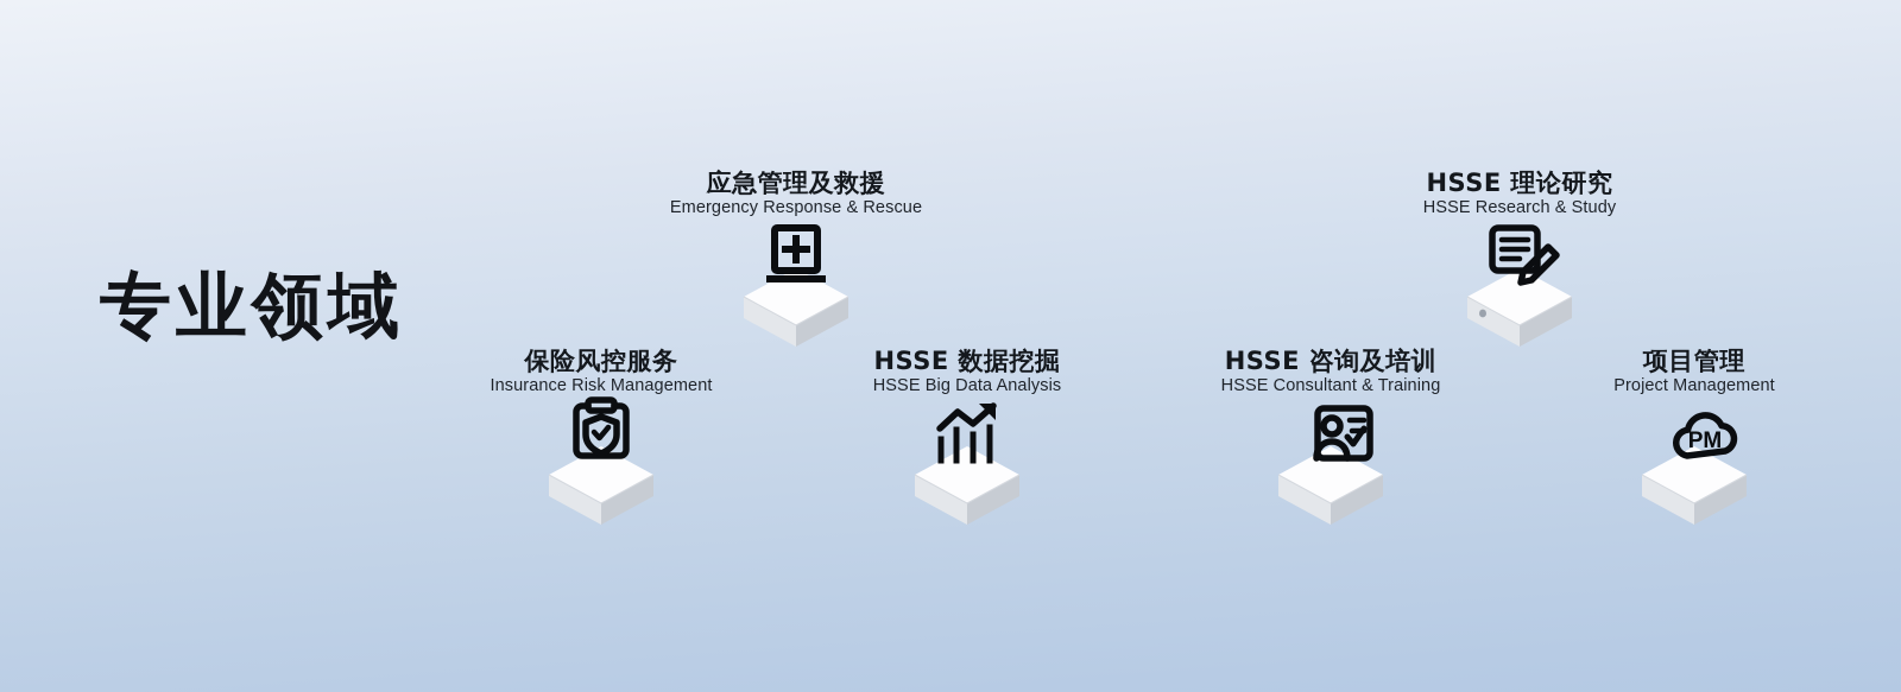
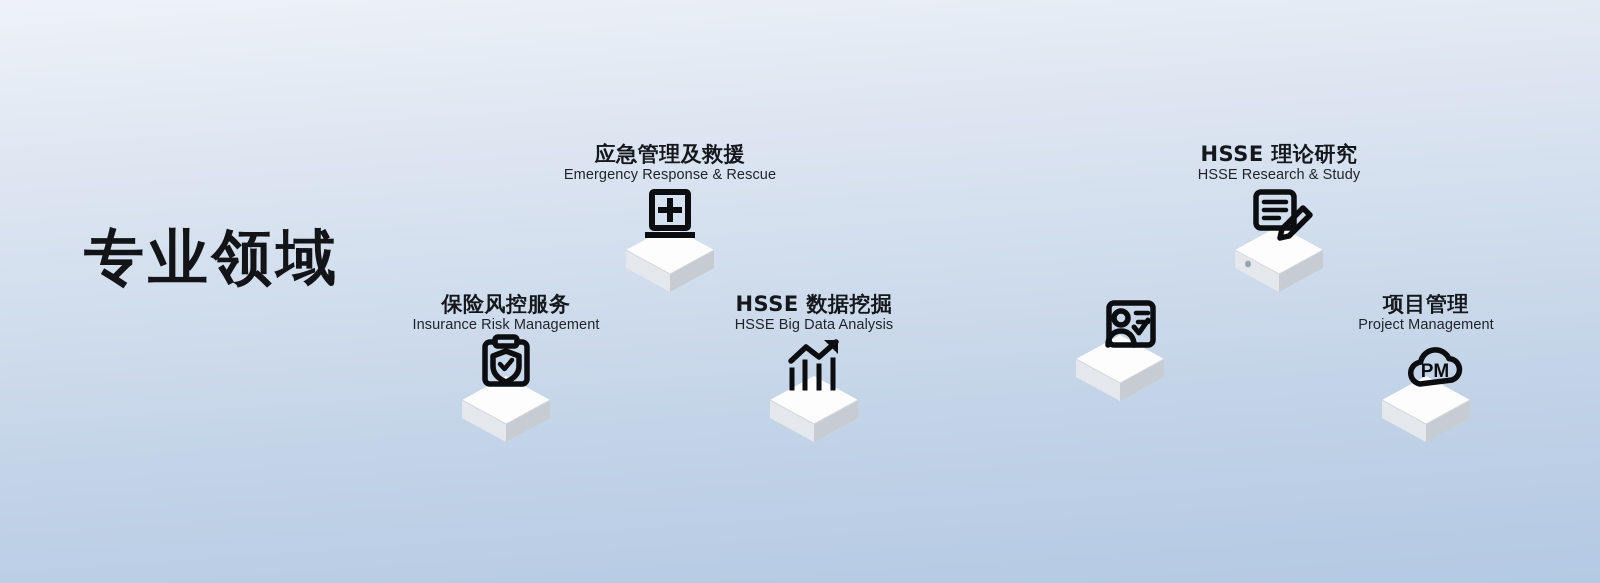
  专业领域
  应急管理及救援
  Emergency Response & Rescue
  HSSE 理论研究
  HSSE Research & Study
  保险风控服务
  Insurance Risk Management
  HSSE 数据挖掘
  HSSE Big Data Analysis
- HSSE 咨询及培训
- HSSE Consultant & Training
  项目管理
  Project Management
  PM
